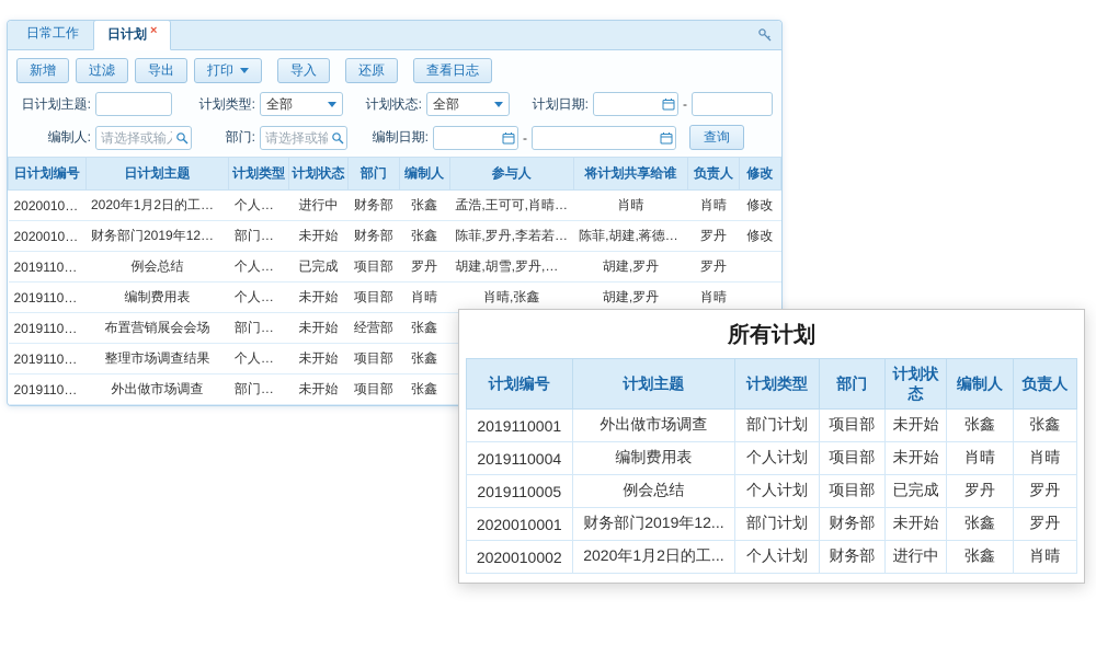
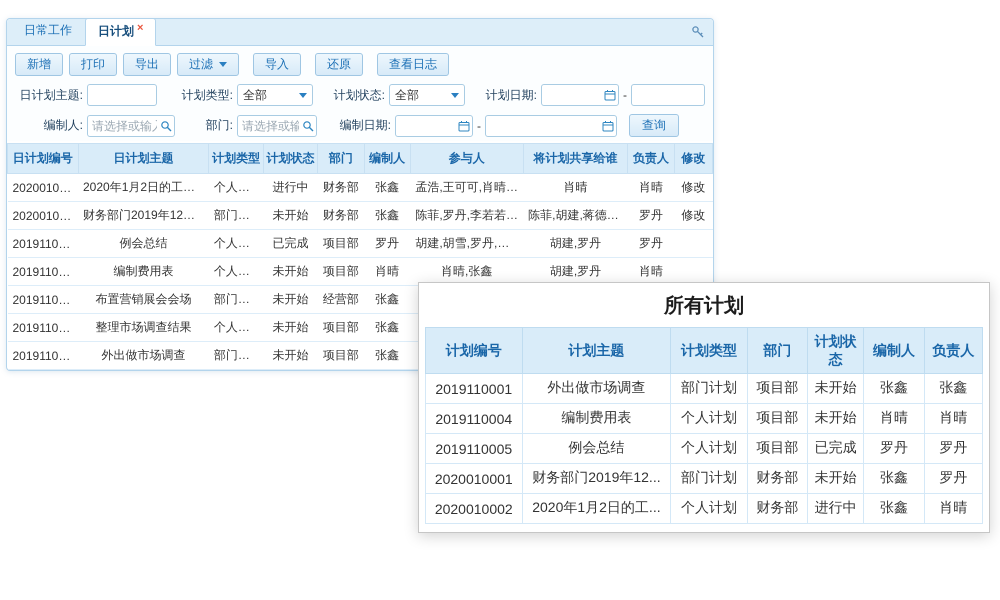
  日常工作
  日计划 ×
  新增
- 过滤
+ 打印
  导出
- 打印
+ 过滤
  导入
  还原
  查看日志
  日计划主题:
  计划类型:
  全部
  计划状态:
  全部
  计划日期:
  -
  编制人:
  请选择或输
  部门:
  请选择或输
  编制日期:
  -
  查询
  日计划编号	日计划主题	计划类型	计划状态	部门	编制人	参与人	将计划共享给谁	负责人	修改
  2020010002	2020年1月2日的工作日.	个人计划	进行中	财务部	张鑫	孟浩,王可可,肖晴,张	肖晴	肖晴	修改
  2020010001	财务部门2019年12月的.	部门计划	未开始	财务部	张鑫	陈菲,罗丹,李若若,罗.	陈菲,胡建,蒋德帆...	罗丹	修改
  2019110005	例会总结	个人计划	已完成	项目部	罗丹	胡建,胡雪,罗丹,任晓.	胡建,罗丹	罗丹
  2019110004	编制费用表	个人计划	未开始	项目部	肖晴	肖晴,张鑫	胡建,罗丹	肖晴
  2019110003	布置营销展会会场	部门计划	未开始	经营部	张鑫
  2019110002	整理市场调查结果	个人计划	未开始	项目部	张鑫
  2019110001	外出做市场调查	部门计划	未开始	项目部	张鑫
  所有计划
  计划编号	计划主题	计划类型	部门	计划状态	编制人	负责人
  2019110001	外出做市场调查	部门计划	项目部	未开始	张鑫	张鑫
  2019110004	编制费用表	个人计划	项目部	未开始	肖晴	肖晴
  2019110005	例会总结	个人计划	项目部	已完成	罗丹	罗丹
  2020010001	财务部门2019年12...	部门计划	财务部	未开始	张鑫	罗丹
  2020010002	2020年1月2日的工...	个人计划	财务部	进行中	张鑫	肖晴
